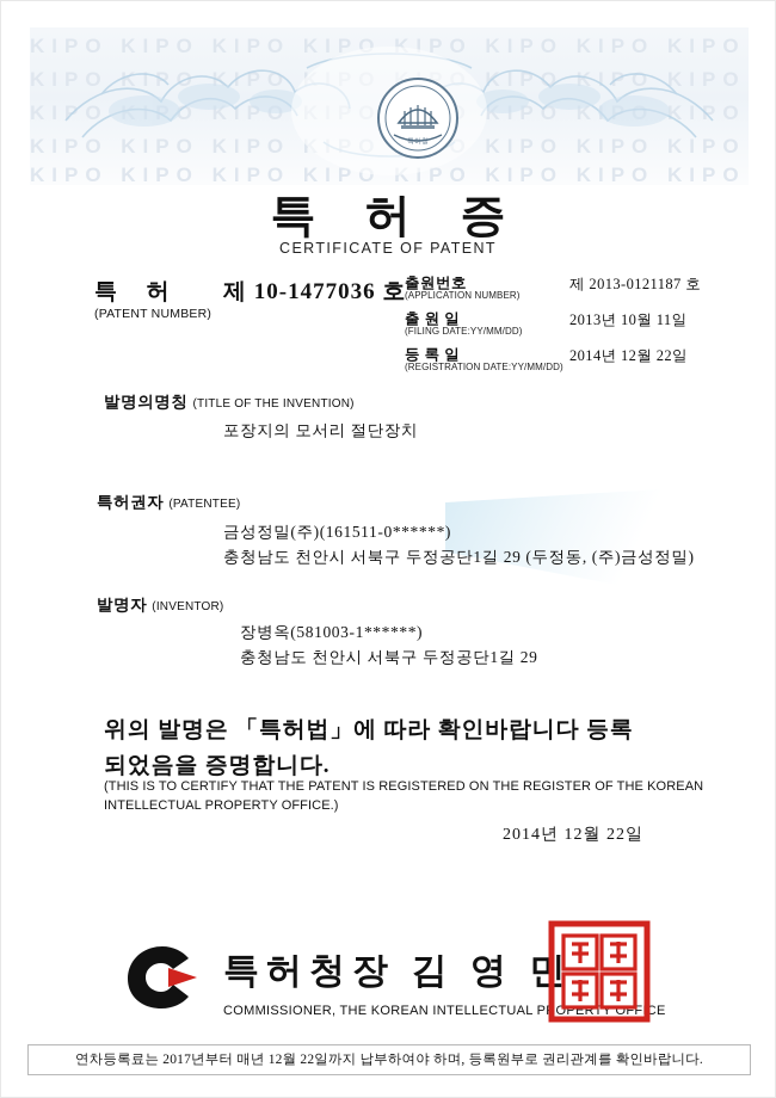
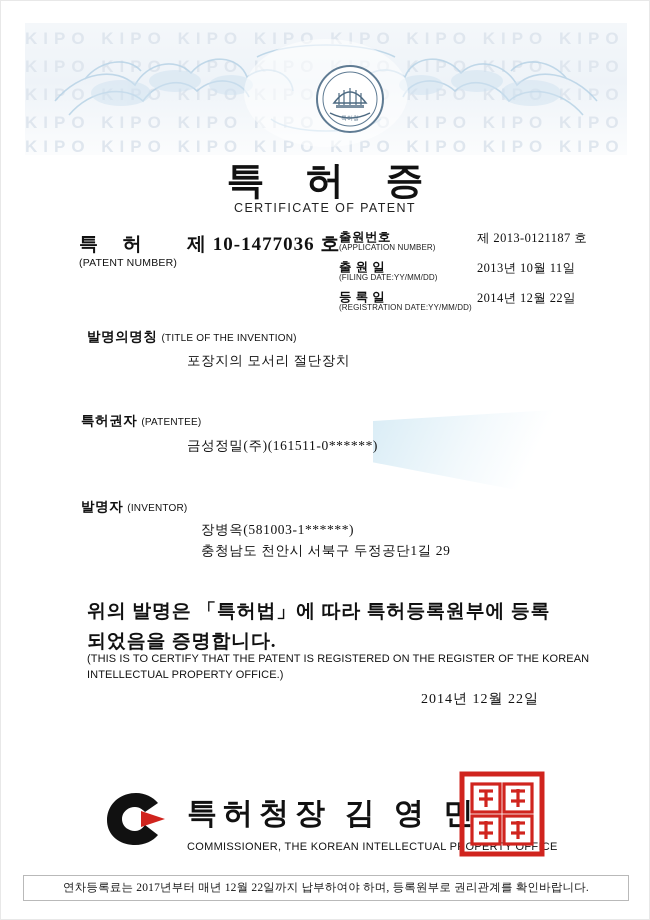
  KIPO KIPO KIPO KIPO KIPO KIPO KIPO KIPO
  KIPO KIPO KIPO KIPO KPO KIPO KIPO KIPO
  KIPO KIPO KIPO KIPOO KIPO KIPO KIPO
  KIPO KIPO KIPO KIPOO KIPO KIPO KIPO
  KIPO KIPO KIPO KIPO KIPO KIPO KIPO KIPO
  특 허 증
  CERTIFICATE OF PATENT
  특 허
  제 10-1477036 호
  (PATENT NUMBER)
  출원번호
  (APPLICATION NUMBER)
  제 2013-0121187 호
  출 원 일
  (FILING DATE:YY/MM/DD)
  2013년 10월 11일
  등 록 일
  (REGISTRATION DATE:YY/MM/DD)
  2014년 12월 22일
  발명의명칭 (TITLE OF THE INVENTION)
  포장지의 모서리 절단장치
  특허권자 (PATENTEE)
  금성정밀(주)(161511-0******)
- 충청남도 천안시 서북구 두정공단1길 29 (두정동, (주)금성정밀)
  발명자 (INVENTOR)
  장병옥(581003-1******)
  충청남도 천안시 서북구 두정공단1길 29
- 위의 발명은 「특허법」에 따라 확인바랍니다 등록
+ 위의 발명은 「특허법」에 따라 특허등록원부에 등록
  되었음을 증명합니다.
  (THIS IS TO CERTIFY THAT THE PATENT IS REGISTERED ON THE REGISTER OF THE KOREAN
  INTELLECTUAL PROPERTY OFFICE.)
  2014년 12월 22일
  특허청장 김 영
  COMMISSIONER, THE KOREAN INTELLECTUAL POPERTY OFFCE
  연차등록료는 2017년부터 매년 12월 22일까지 납부하여야 하며, 등록원부로 권리관계를 확인바랍니다.
